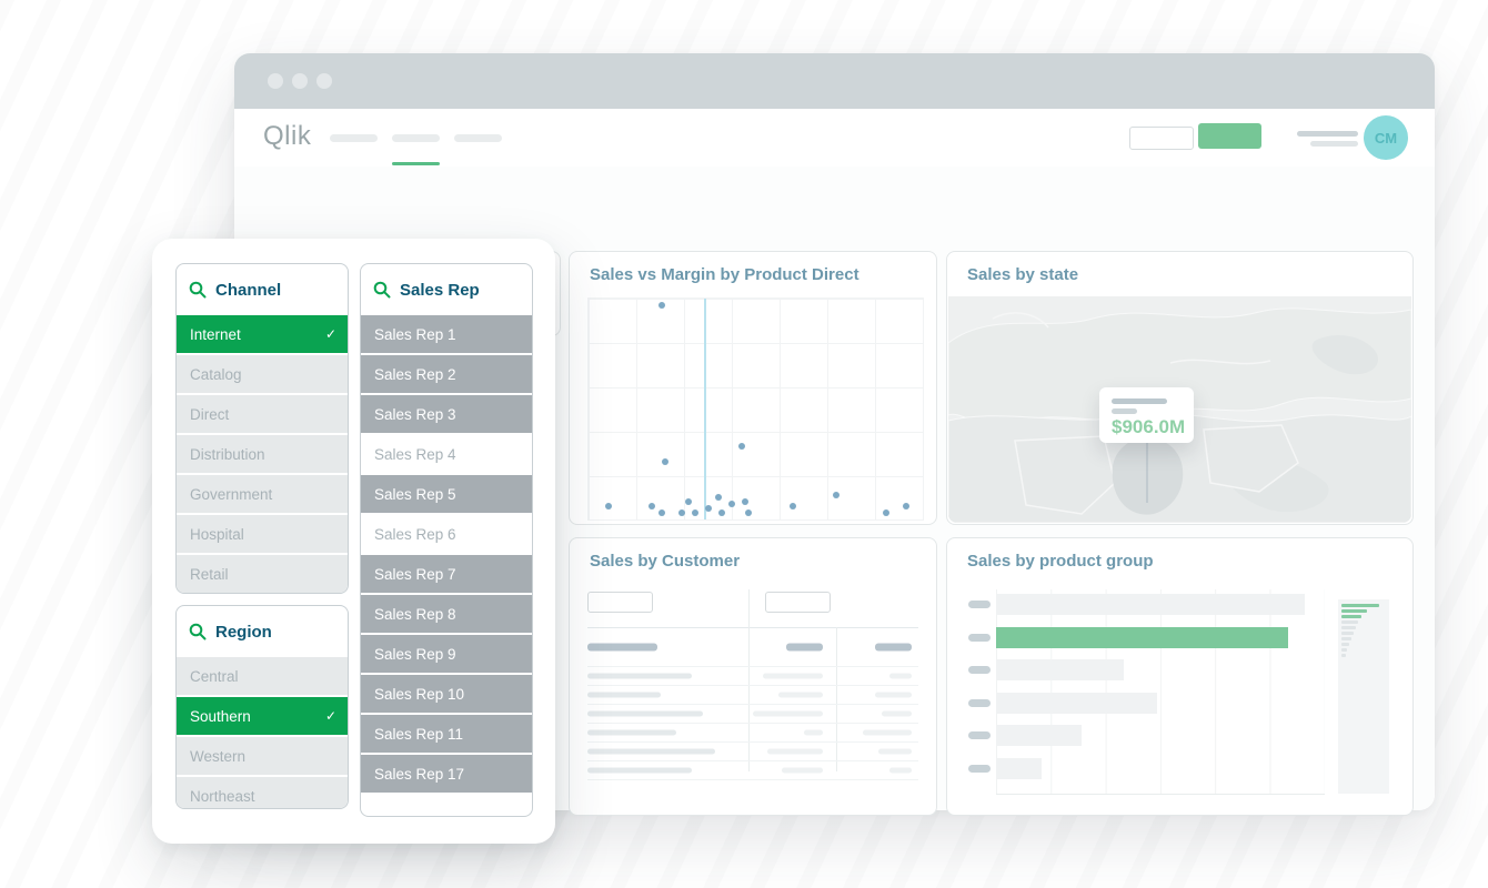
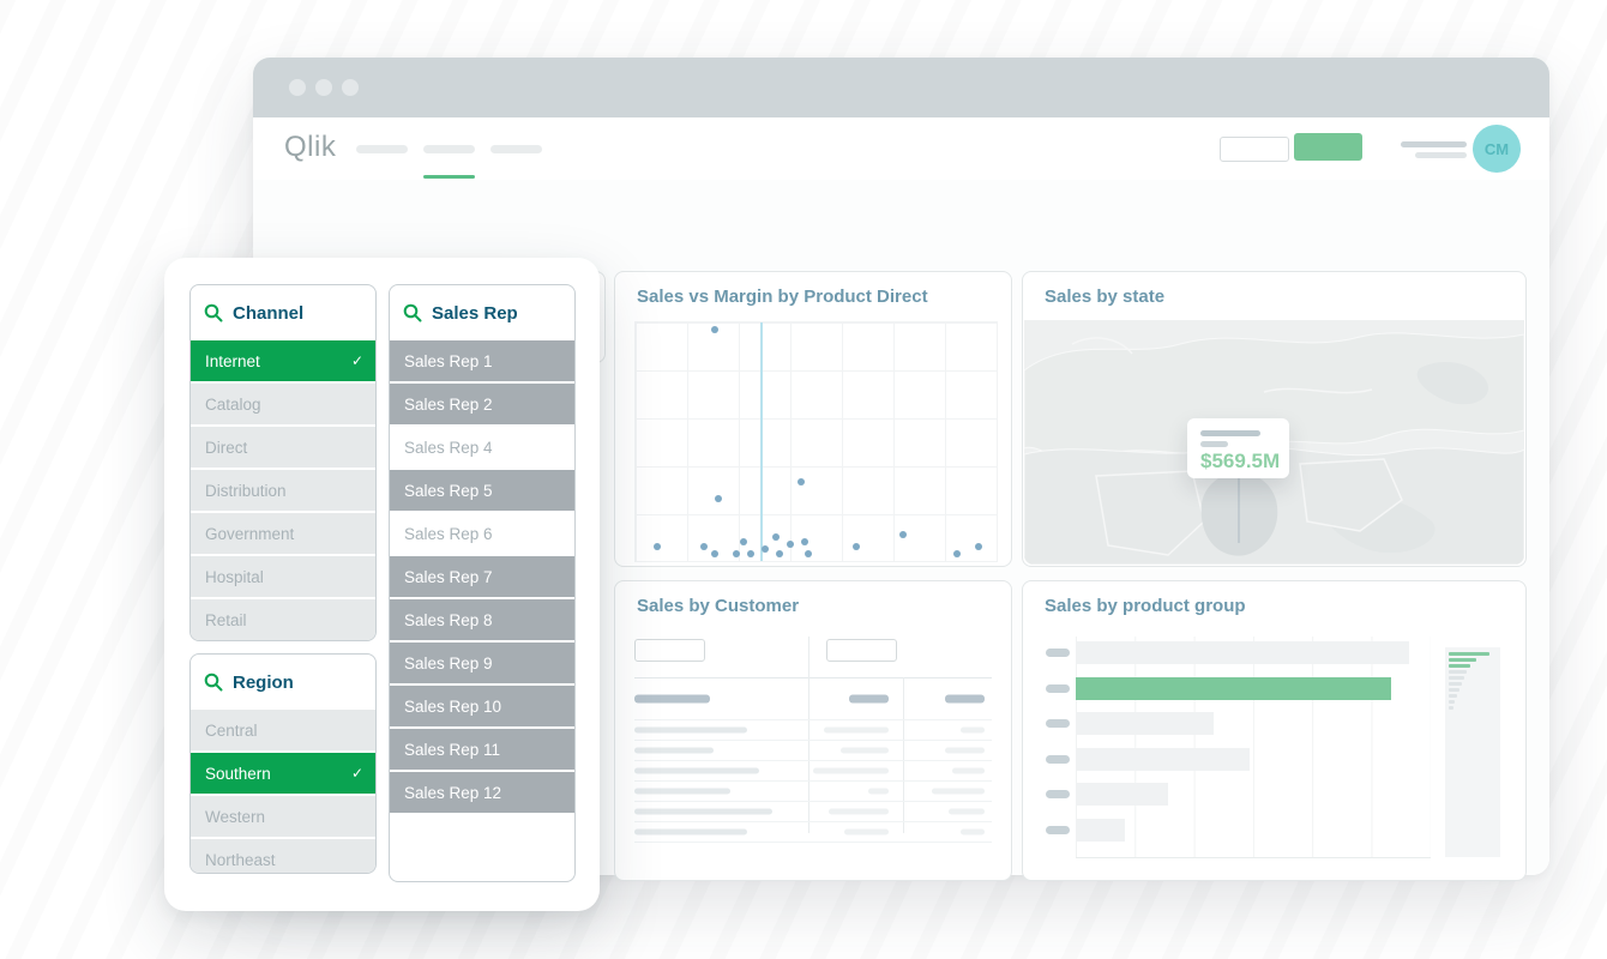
  Qlik
  CM
  Sales vs Margin by Product Direct
  Sales by state
- $906.0M
+ $569.5M
  Sales by Customer
  Sales by product group
  Channel
  Internet
  ✓
  Catalog
  Direct
  Distribution
  Government
  Hospital
  Retail
  Region
  Central
  Southern
  ✓
  Western
  Northeast
  Sales Rep
  Sales Rep 1
  Sales Rep 2
- Sales Rep 3
  Sales Rep 4
  Sales Rep 5
  Sales Rep 6
  Sales Rep 7
  Sales Rep 8
  Sales Rep 9
  Sales Rep 10
  Sales Rep 11
- Sales Rep 17
+ Sales Rep 12
